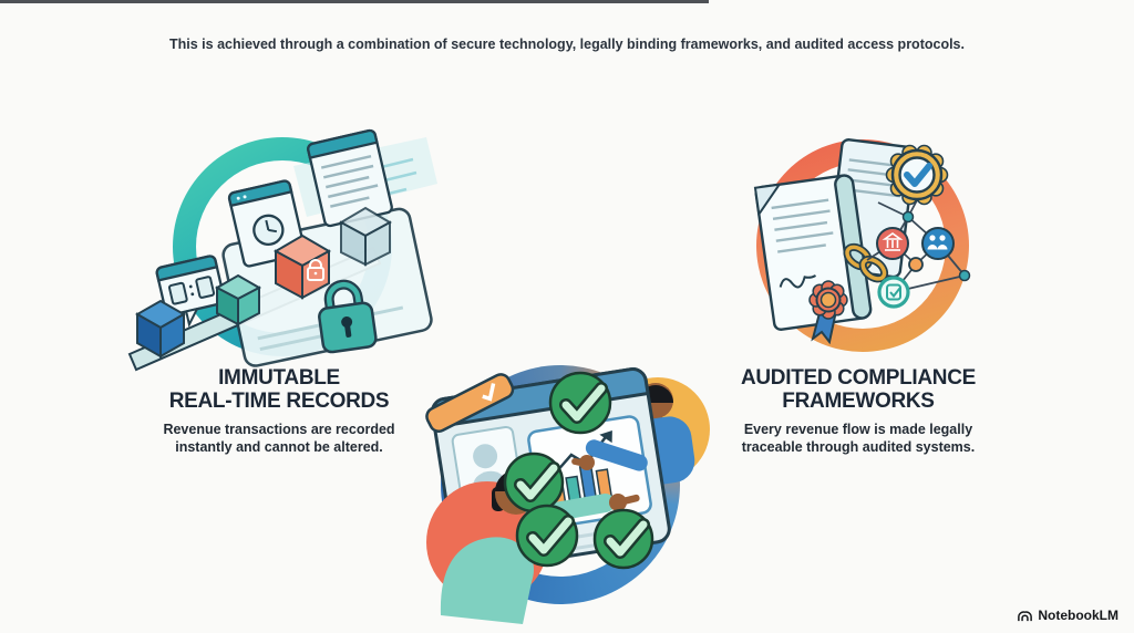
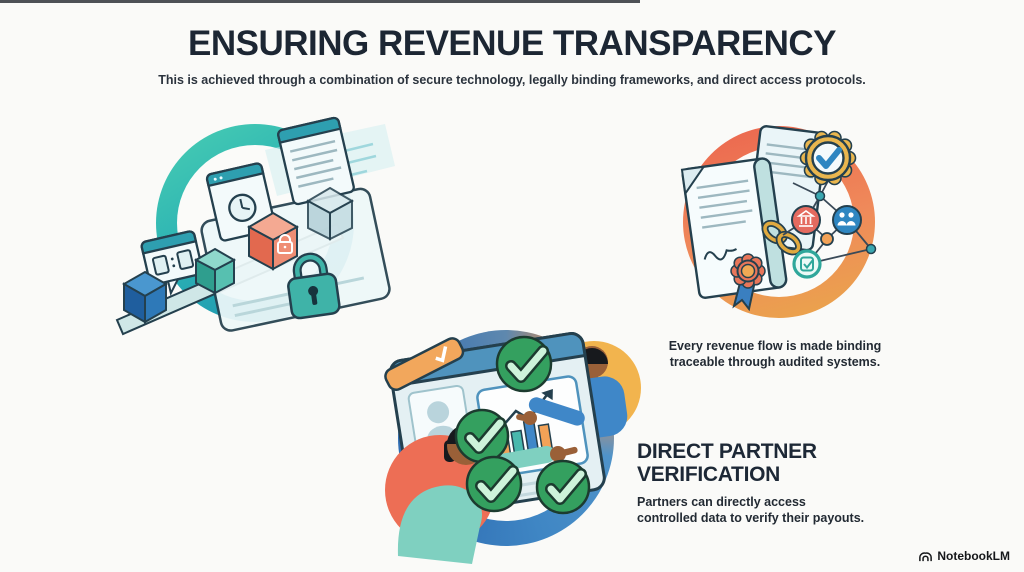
+ ENSURING REVENUE TRANSPARENCY
- This is achieved through a combination of secure technology, legally binding frameworks, and audited access protocols.
+ This is achieved through a combination of secure technology, legally binding frameworks, and direct access protocols.
- IMMUTABLE
- REAL-TIME RECORDS
- Revenue transactions are recorded instantly and cannot be altered.
- AUDITED COMPLIANCE
- FRAMEWORKS
- Every revenue flow is made legally traceable through audited systems.
+ Every revenue flow is made binding traceable through audited systems.
+ DIRECT PARTNER
+ VERIFICATION
+ Partners can directly access controlled data to verify their payouts.
  NotebookLM
